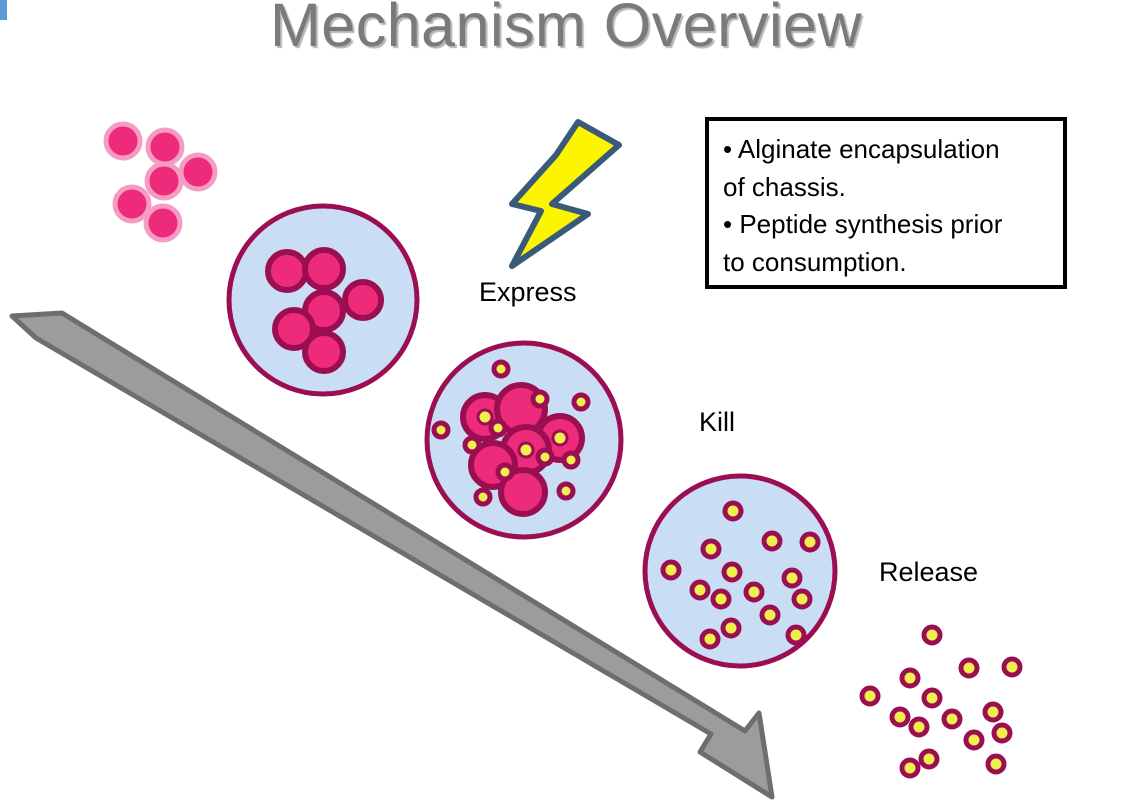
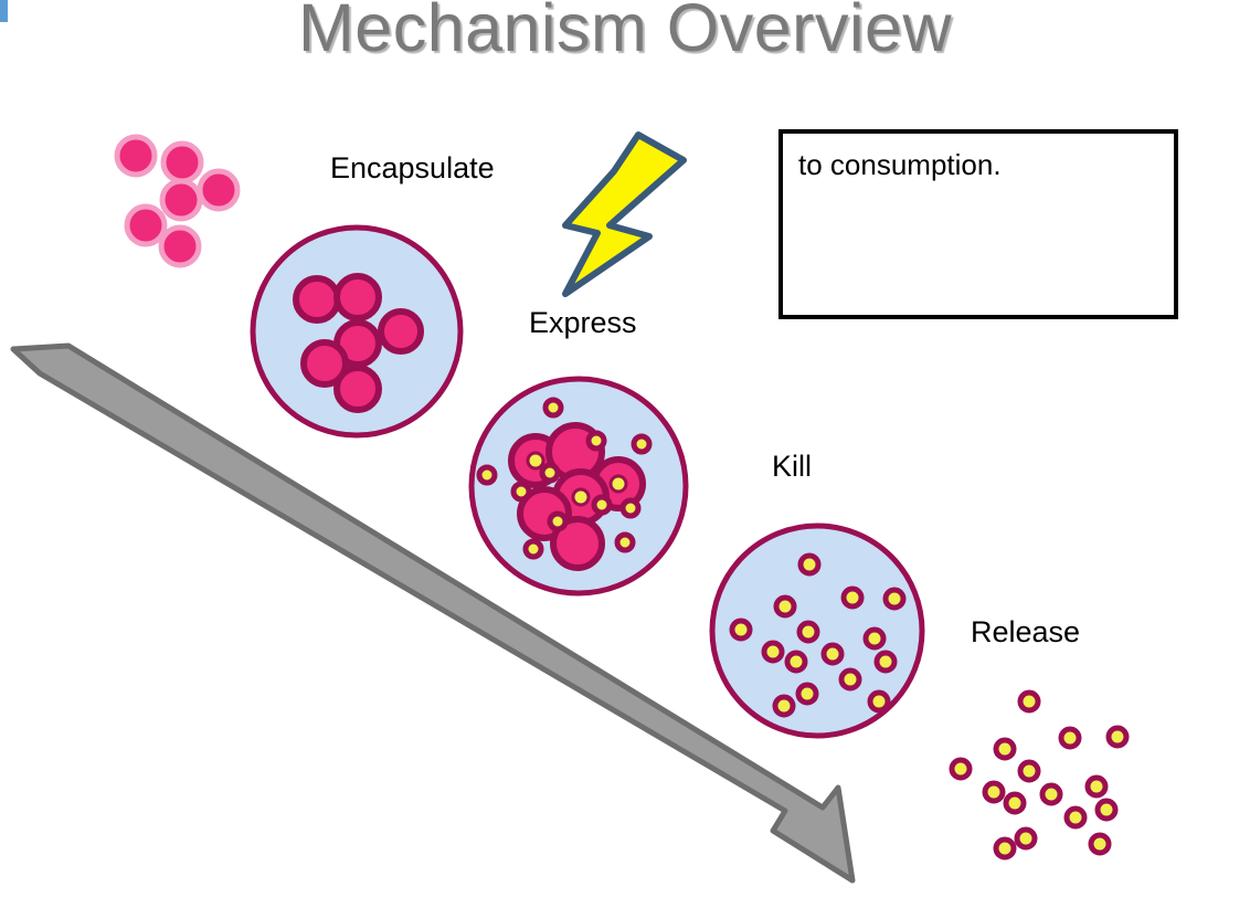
  Mechanism Overview
+ Encapsulate
  Express
  Kill
  Release
- • Alginate encapsulation
- of chassis.
- • Peptide synthesis prior
  to consumption.
